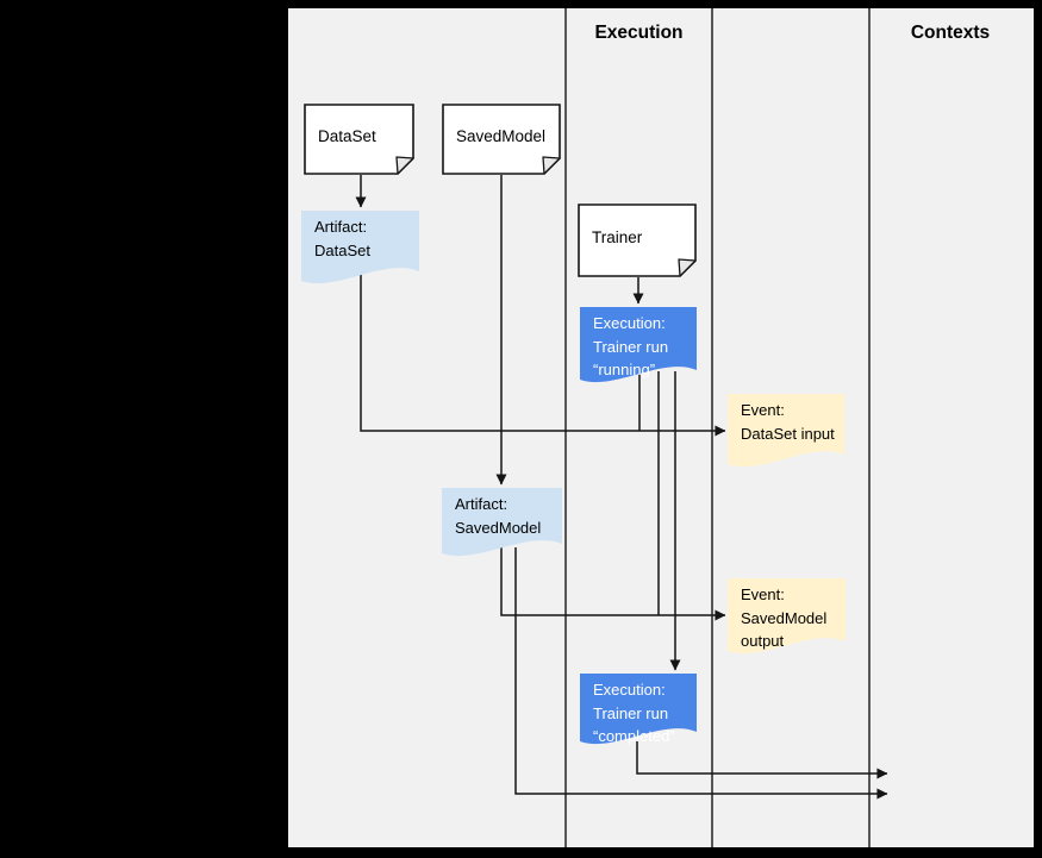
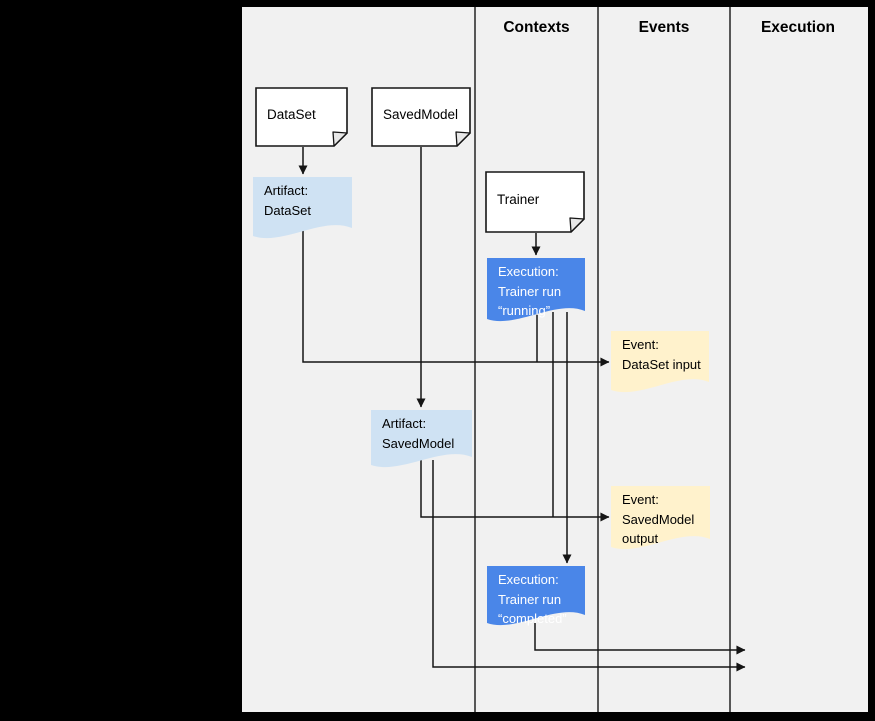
- Execution
+ Contexts
+ Events
- Contexts
+ Execution
  DataSet
  SavedModel
  Trainer
  Artifact:
  DataSet
  Execution:
  Trainer run
  “running”
  Event:
  DataSet input
  Artifact:
  SavedModel
  Event:
  SavedModel
  output
  Execution:
  Trainer run
  “completed”
